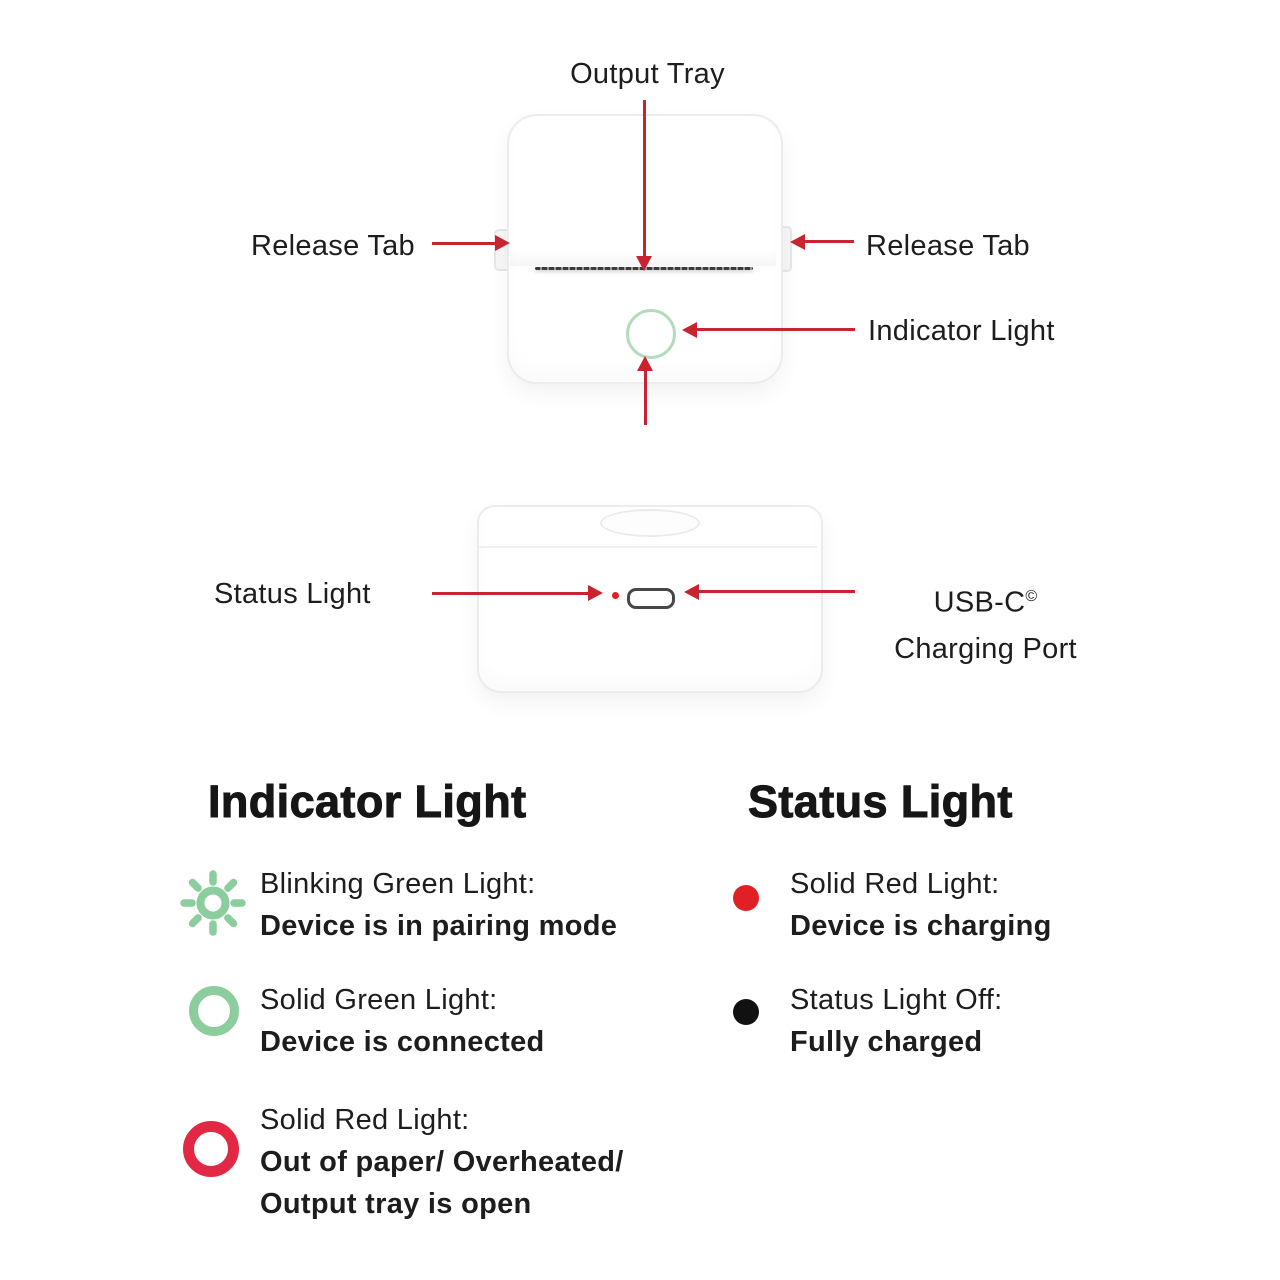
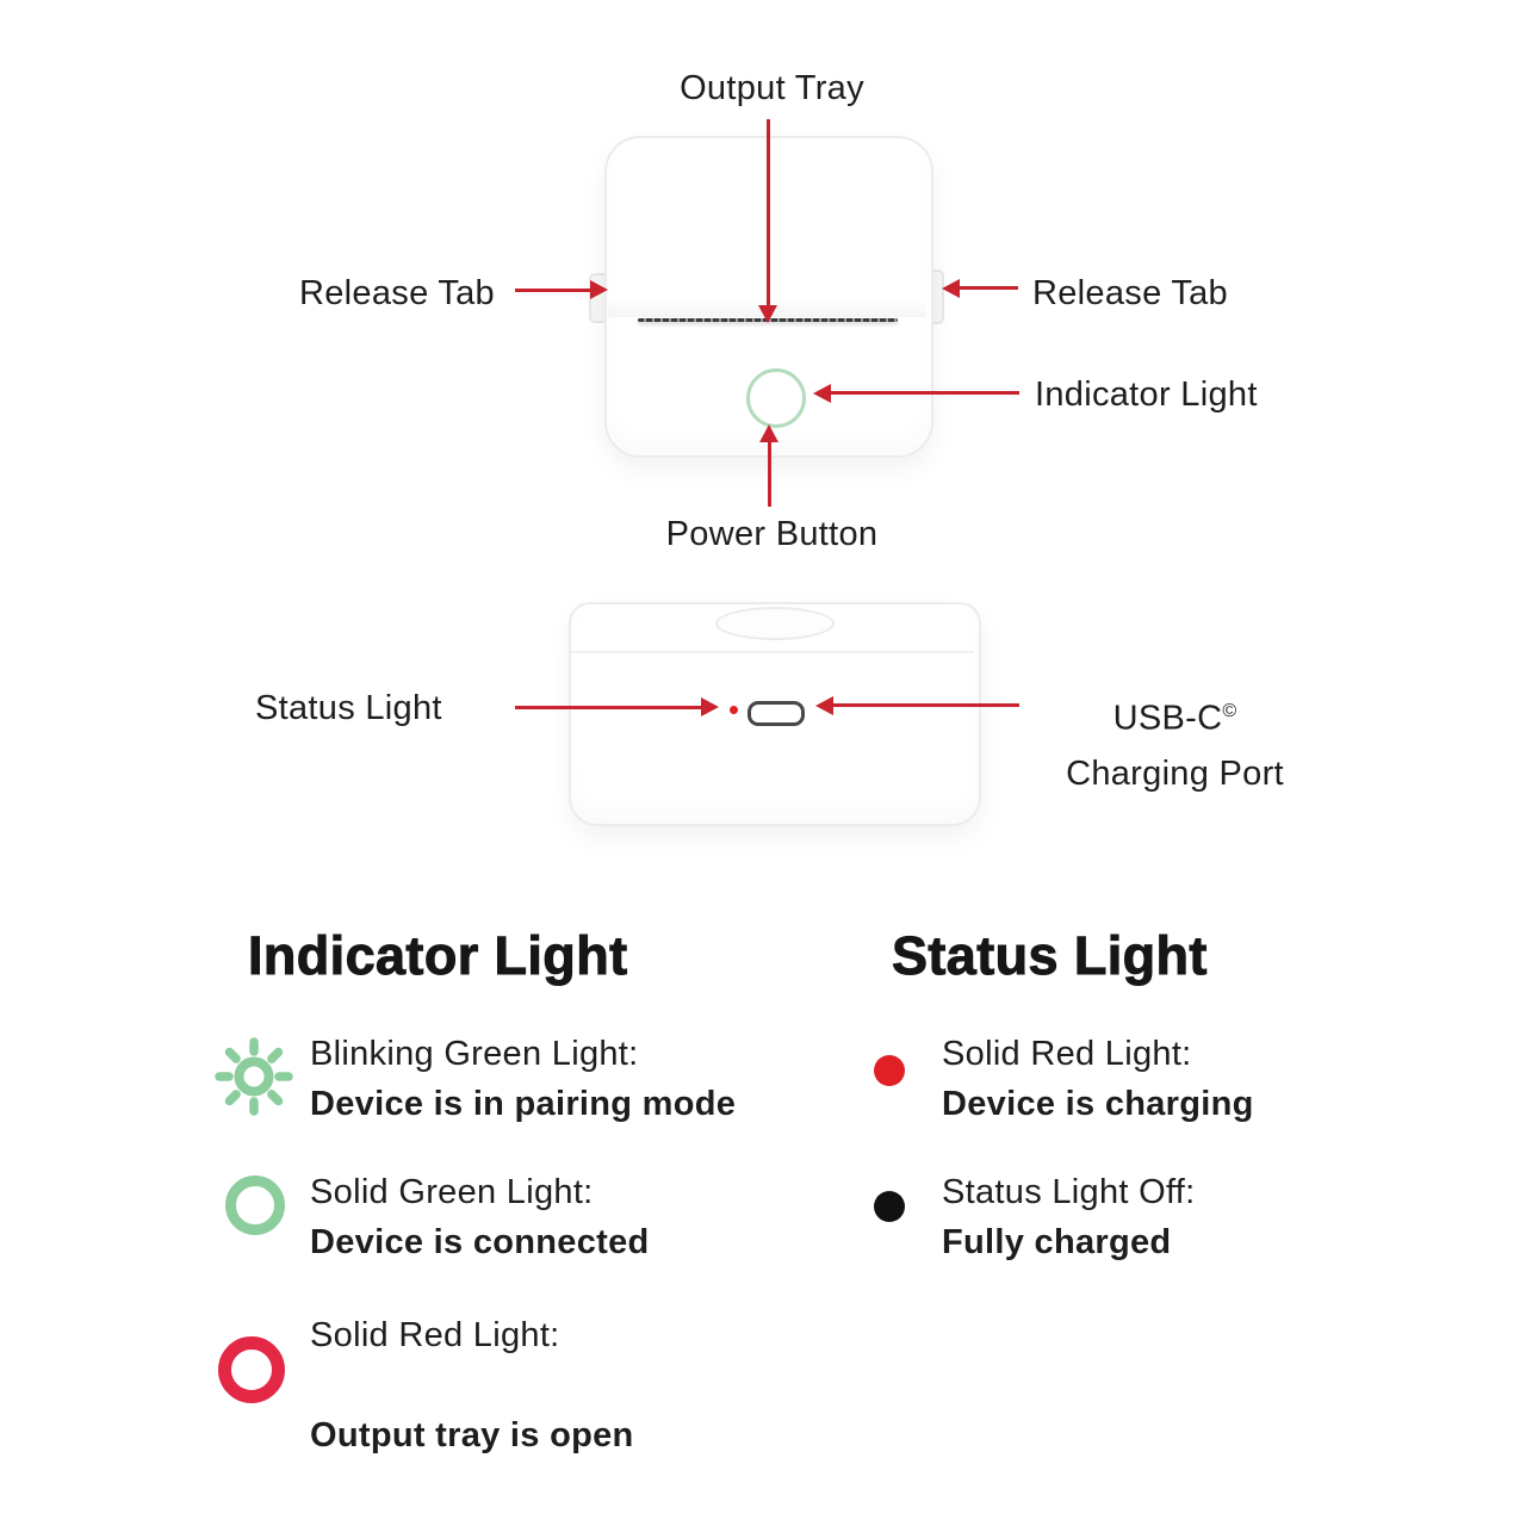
  Output Tray
  Release Tab
  Release Tab
  Indicator Light
+ Power Button
  Status Light
  USB-C©
  Charging Port
  Indicator Light
  Status Light
  Blinking Green Light:
  Device is in pairing mode
  Solid Green Light:
  Device is connected
  Solid Red Light:
- Out of paper/ Overheated/
  Output tray is open
  Solid Red Light:
  Device is charging
  Status Light Off:
  Fully charged
